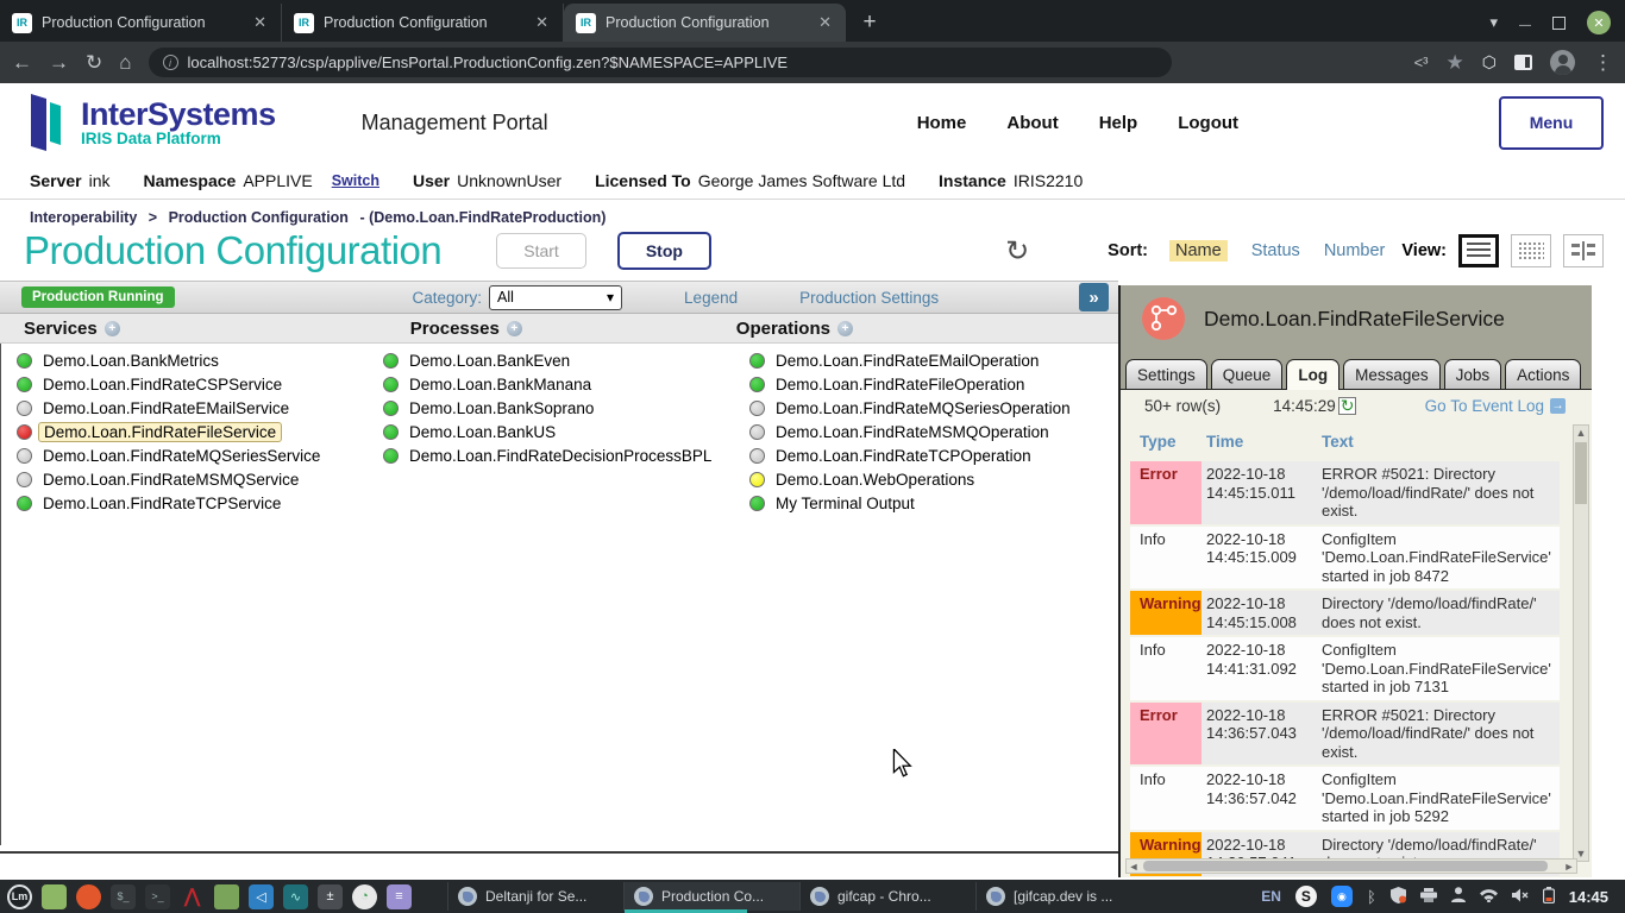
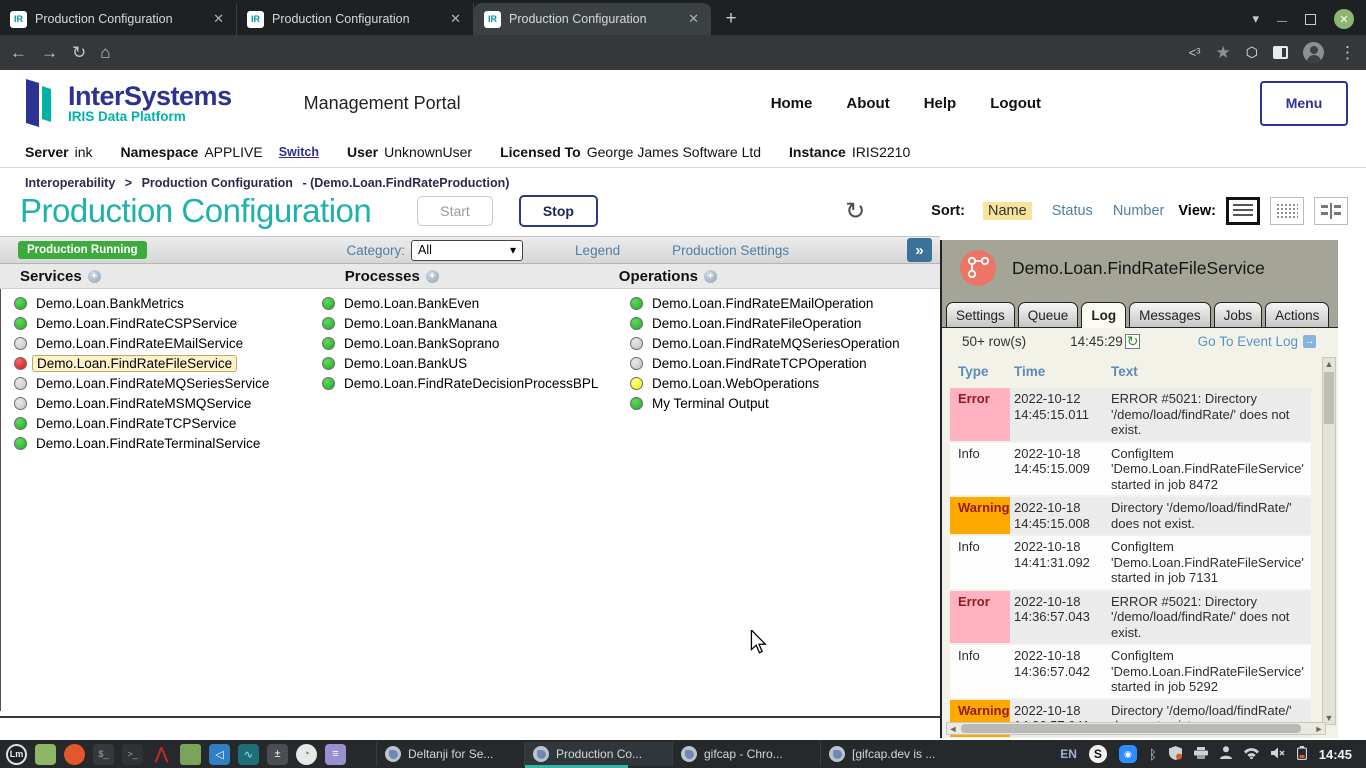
  IR
  Production Configuration
  IR
  Production Configuration
  IR
  Production Configuration
  +
  ←
  →
  ↻
  ⌂
- i
- localhost:52773/csp/applive/EnsPortal.ProductionConfig.zen?$NAMESPACE=APPLIVE
  <³
  ★
  ⬡
  ⋮
  InterSystems
  IRIS Data Platform
  Management Portal
  Home
  About
  Help
  Logout
  Menu
  Server
  ink
  Namespace
  APPLIVE
  Switch
  User
  UnknownUser
  Licensed To
  George James Software Ltd
  Instance
  IRIS2210
  Interoperability > Production Configuration - (Demo.Loan.FindRateProduction)
  Production Configuration
  Start
  Stop
  Sort:
  Name
  Status
  Number
  View:
  Production Running
  Category:
  All
  Legend
  Production Settings
  »
  Services
  +
  Processes
  +
  Operations
  +
  Demo.Loan.BankMetrics
  Demo.Loan.FindRateCSPService
  Demo.Loan.FindRateEMailService
  Demo.Loan.FindRateFileService
  Demo.Loan.FindRateMQSeriesService
  Demo.Loan.FindRateMSMQService
  Demo.Loan.FindRateTCPService
+ Demo.Loan.FindRateTerminalService
  Demo.Loan.BankEven
  Demo.Loan.BankManana
  Demo.Loan.BankSoprano
  Demo.Loan.BankUS
  Demo.Loan.FindRateDecisionProcessBPL
  Demo.Loan.FindRateEMailOperation
  Demo.Loan.FindRateFileOperation
  Demo.Loan.FindRateMQSeriesOperation
- Demo.Loan.FindRateMSMQOperation
  Demo.Loan.FindRateTCPOperation
  Demo.Loan.WebOperations
  My Terminal Output
  Demo.Loan.FindRateFileService
  Settings
  Queue
  Log
  Messages
  Jobs
  Actions
  50+ row(s)
  14:45:29
  Go To Event Log
  Type
  Time
  Text
  Error
- 2022-10-18 14:45:15.011
+ 2022-10-12 14:45:15.011
  ERROR #5021: Directory '/demo/load/findRate/' does not exist.
  Info
  2022-10-18 14:45:15.009
  ConfigItem 'Demo.Loan.FindRateFileService' started in job 8472
  Warning
  2022-10-18 14:45:15.008
  Directory '/demo/load/findRate/' does not exist.
  Info
  2022-10-18 14:41:31.092
  ConfigItem 'Demo.Loan.FindRateFileService' started in job 7131
  Error
  2022-10-18 14:36:57.043
  ERROR #5021: Directory '/demo/load/findRate/' does not exist.
  Info
  2022-10-18 14:36:57.042
  ConfigItem 'Demo.Loan.FindRateFileService' started in job 5292
  Warning
  Directory '/demo/load/findRate/'
  Lm
  $_
  >_
  ⋀
  ◁
  ∿
  ±
  ◔
  ≡
  Deltanji for Se...
  Production Co...
  gifcap - Chro...
  [gifcap.dev is ...
  EN
  S
  ◉
  ᛒ
  14:45
